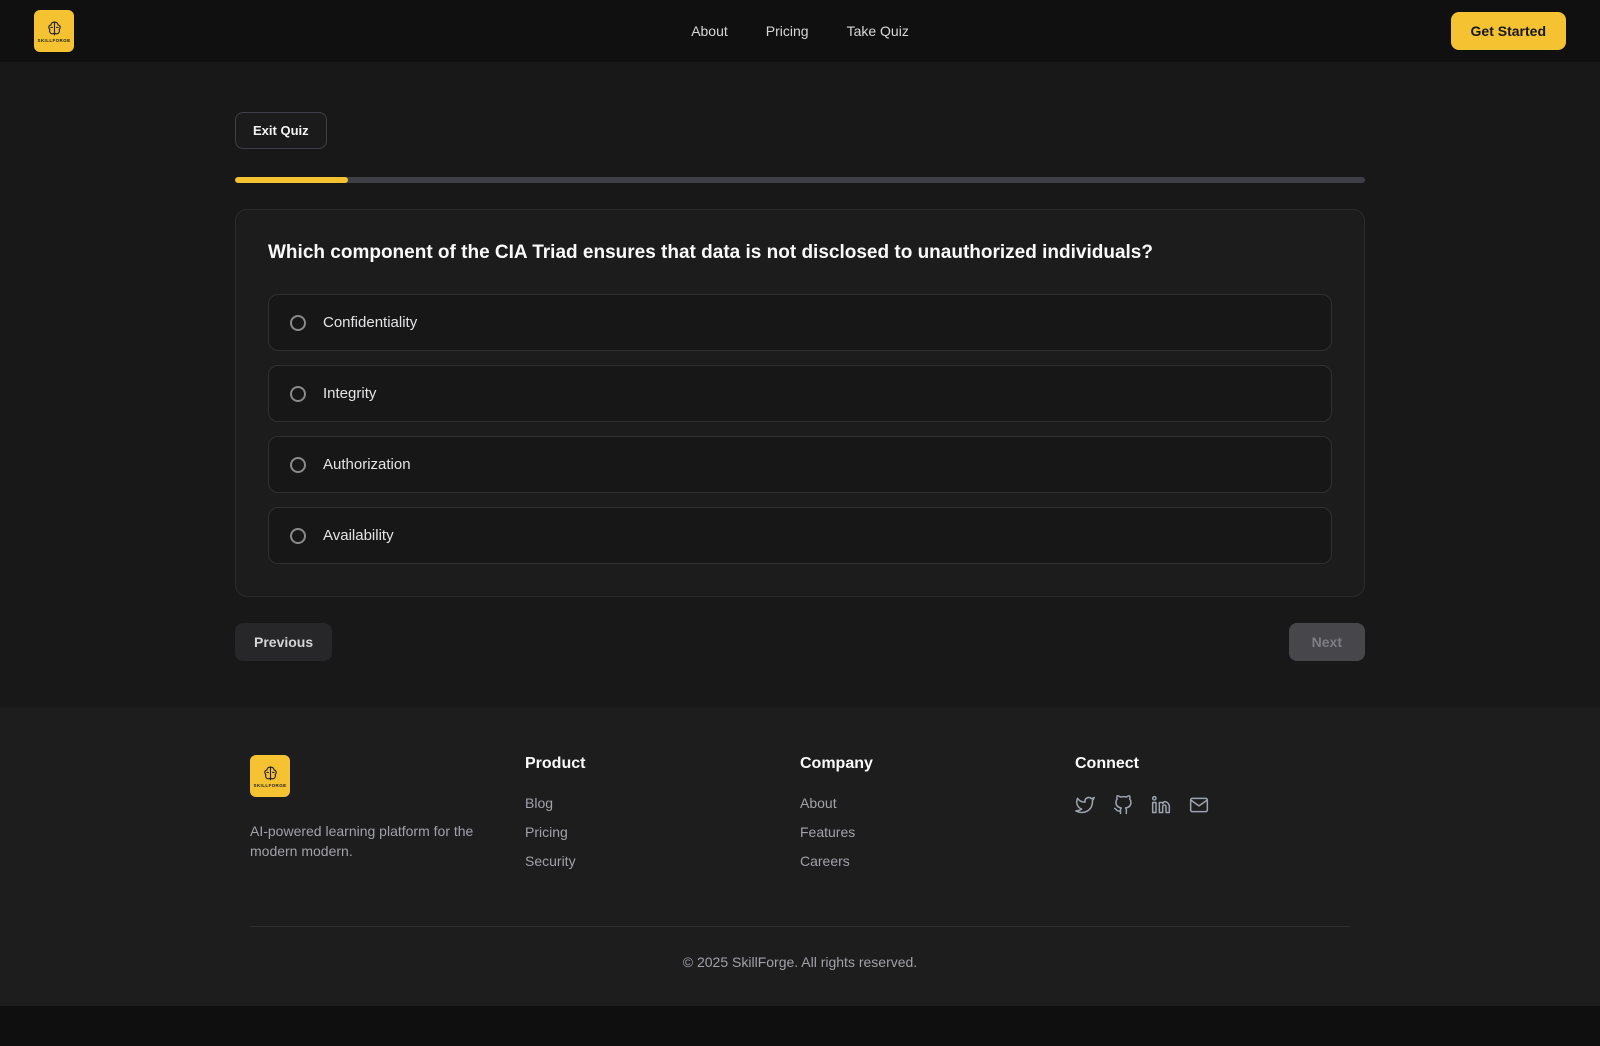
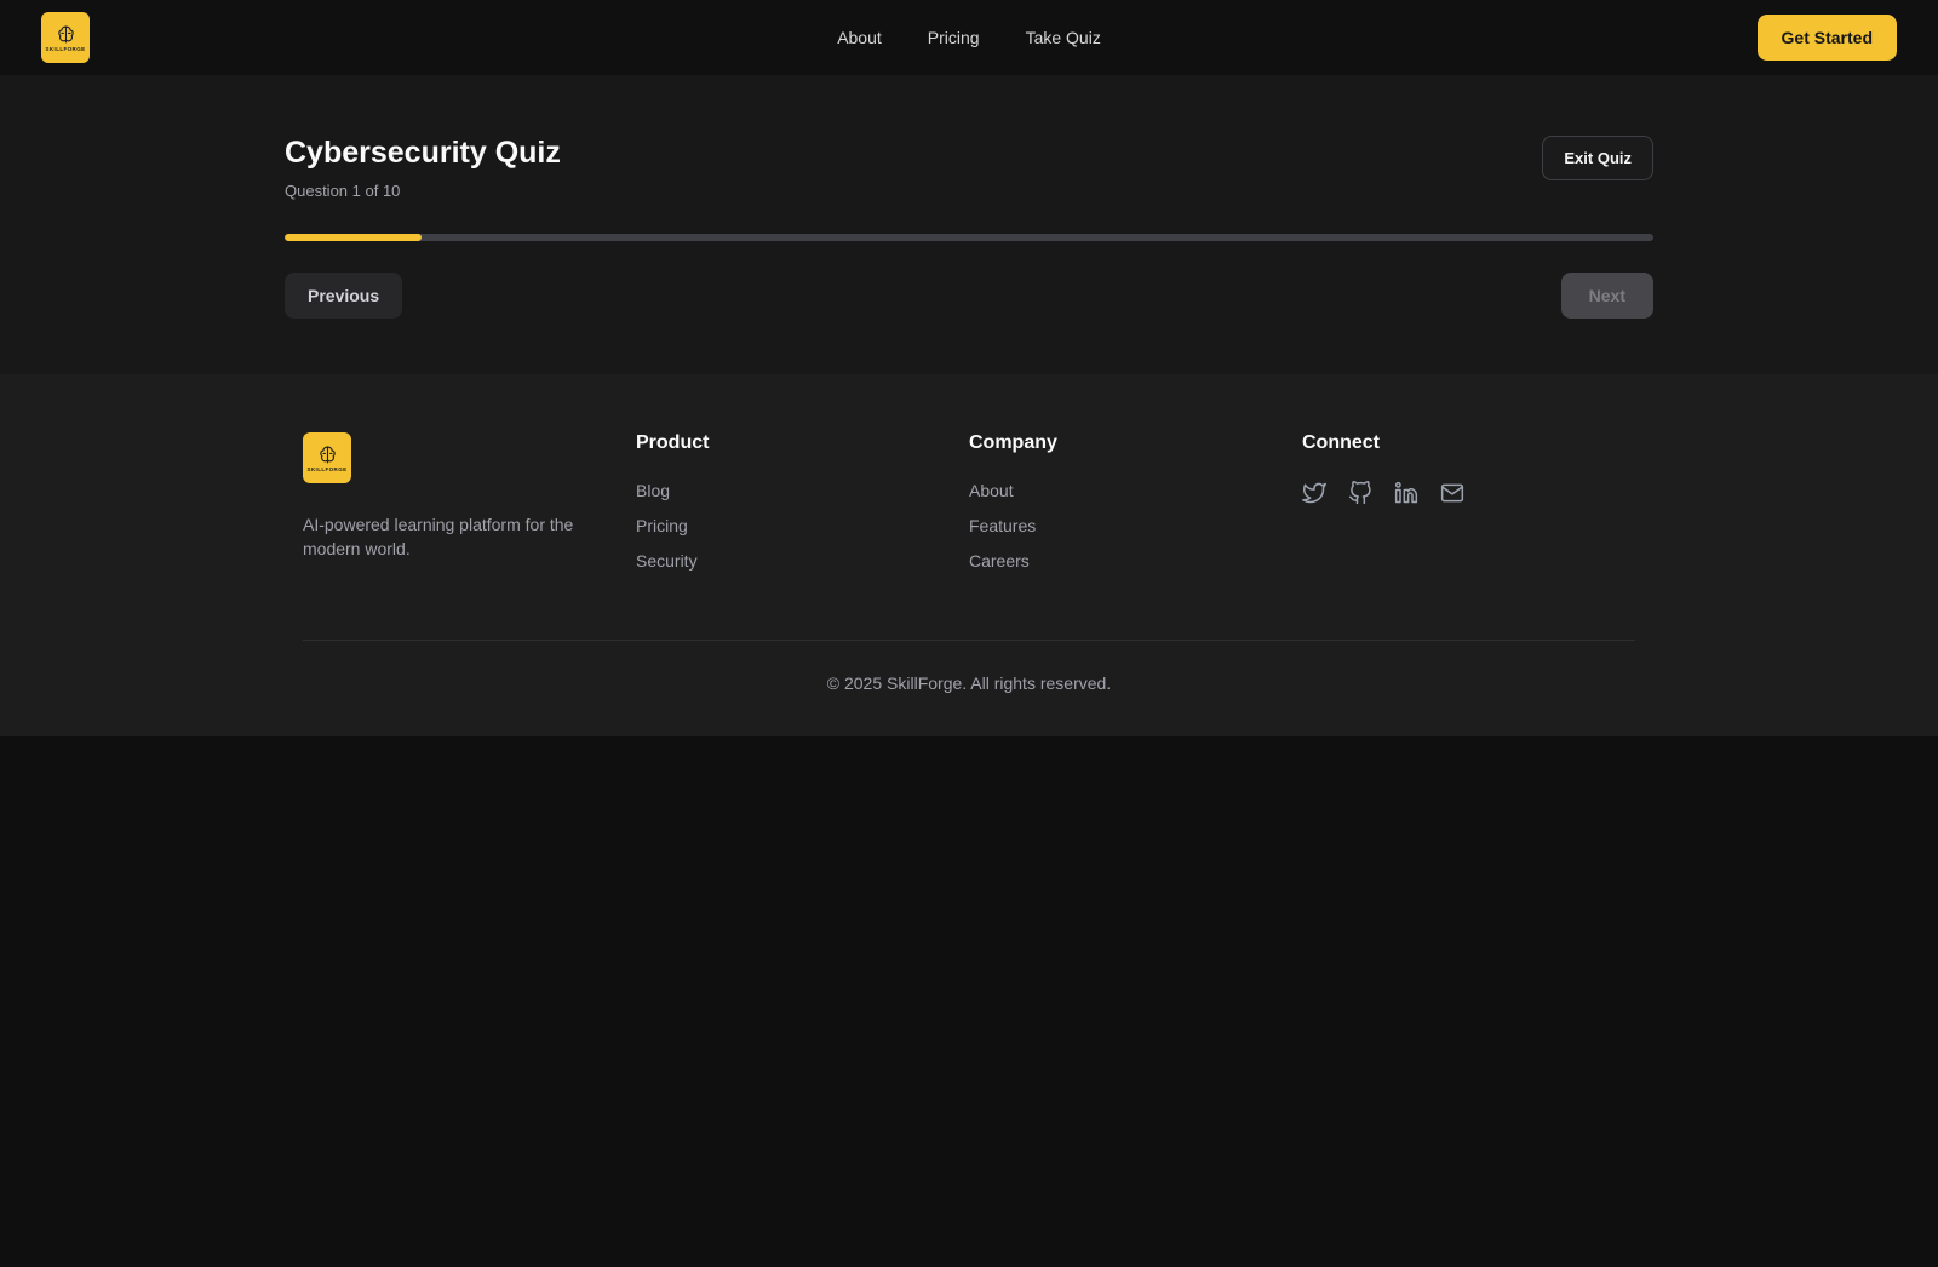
  About
  Pricing
  Take Quiz
  Get Started
+ Cybersecurity Quiz
+ Question 1 of 10
  Exit Quiz
- Which component of the CIA Triad ensures that data is not disclosed to unauthorized individuals?
- Confidentiality
- Integrity
- Authorization
- Availability
  Previous
  Next
- AI-powered learning platform for the modern modern.
+ AI-powered learning platform for the modern world.
  Product
  Blog
  Pricing
  Security
  Company
  About
  Features
  Careers
  Connect
  © 2025 SkillForge. All rights reserved.
